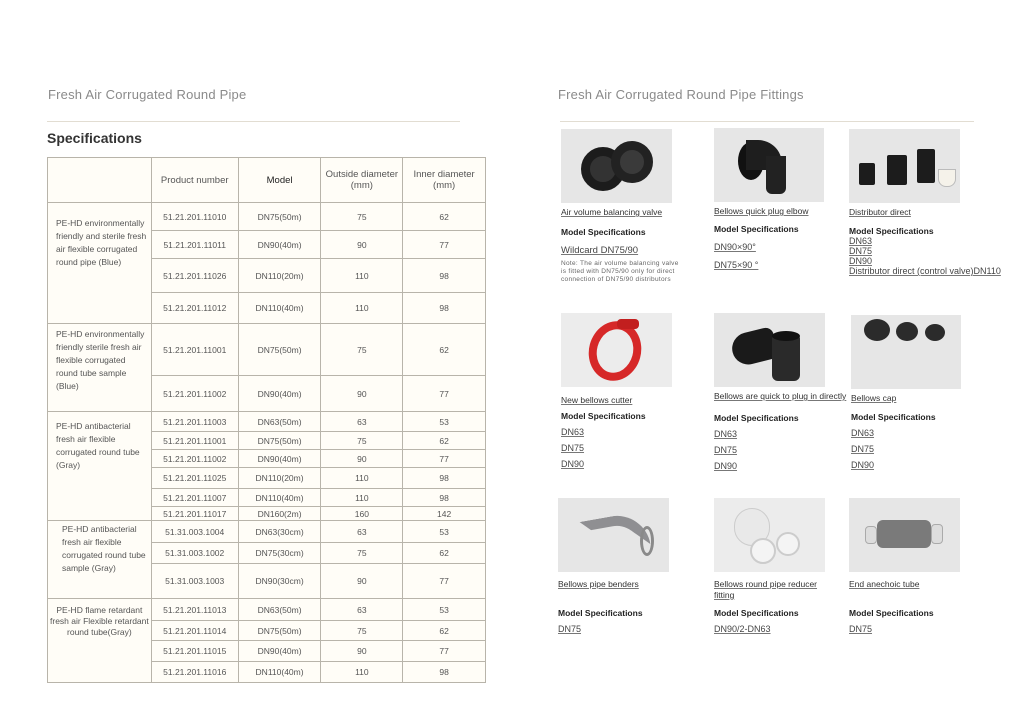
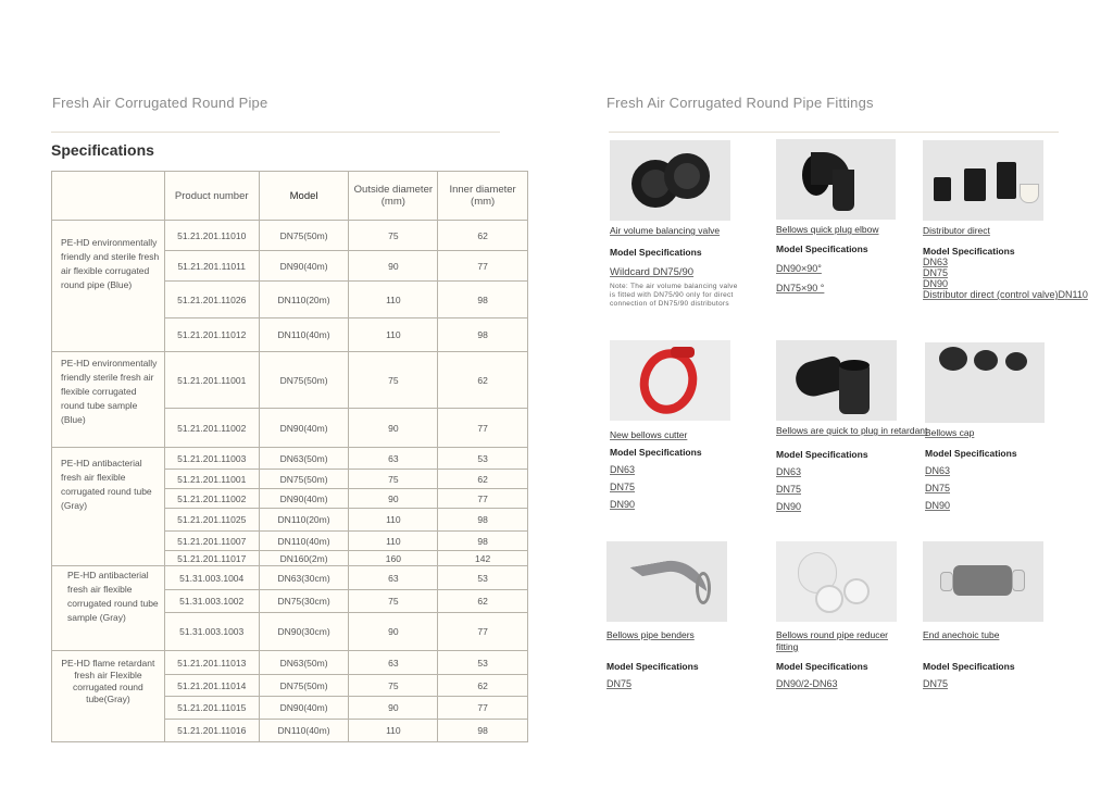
  Fresh Air Corrugated Round Pipe
  Specifications
  	Product number	Model	Outside diameter (mm)	Inner diameter (mm)
  PE-HD environmentally friendly and sterile fresh air flexible corrugated round pipe (Blue)	51.21.201.11010	DN75(50m)	75	62
  51.21.201.11011	DN90(40m)	90	77
  51.21.201.11026	DN110(20m)	110	98
  51.21.201.11012	DN110(40m)	110	98
  PE-HD environmentally friendly sterile fresh air flexible corrugated round tube sample (Blue)	51.21.201.11001	DN75(50m)	75	62
  51.21.201.11002	DN90(40m)	90	77
  PE-HD antibacterial fresh air flexible corrugated round tube (Gray)	51.21.201.11003	DN63(50m)	63	53
  51.21.201.11001	DN75(50m)	75	62
  51.21.201.11002	DN90(40m)	90	77
  51.21.201.11025	DN110(20m)	110	98
  51.21.201.11007	DN110(40m)	110	98
  51.21.201.11017	DN160(2m)	160	142
  PE-HD antibacterial fresh air flexible corrugated round tube sample (Gray)	51.31.003.1004	DN63(30cm)	63	53
  51.31.003.1002	DN75(30cm)	75	62
  51.31.003.1003	DN90(30cm)	90	77
- PE-HD flame retardant fresh air Flexible retardant round tube(Gray)	51.21.201.11013	DN63(50m)	63	53
+ PE-HD flame retardant fresh air Flexible corrugated round tube(Gray)	51.21.201.11013	DN63(50m)	63	53
  51.21.201.11014	DN75(50m)	75	62
  51.21.201.11015	DN90(40m)	90	77
  51.21.201.11016	DN110(40m)	110	98
  Fresh Air Corrugated Round Pipe Fittings
  Air volume balancing valve
  Model Specifications
  Wildcard DN75/90
  Bellows quick plug elbow
  Model Specifications
  DN90×90°
  DN75×90 °
  Distributor direct
  Model Specifications
  DN63
  DN75
  DN90
  Distributor direct (control valve)DN110
  New bellows cutter
  Model Specifications
  DN63
  DN75
  DN90
- Bellows are quick to plug in directly
+ Bellows are quick to plug in retardant
  Model Specifications
  DN63
  DN75
  DN90
  Bellows cap
  Model Specifications
  DN63
  DN75
  DN90
  Bellows pipe benders
  Model Specifications
  DN75
  Bellows round pipe reducer fitting
  Model Specifications
  DN90/2-DN63
  End anechoic tube
  Model Specifications
  DN75
